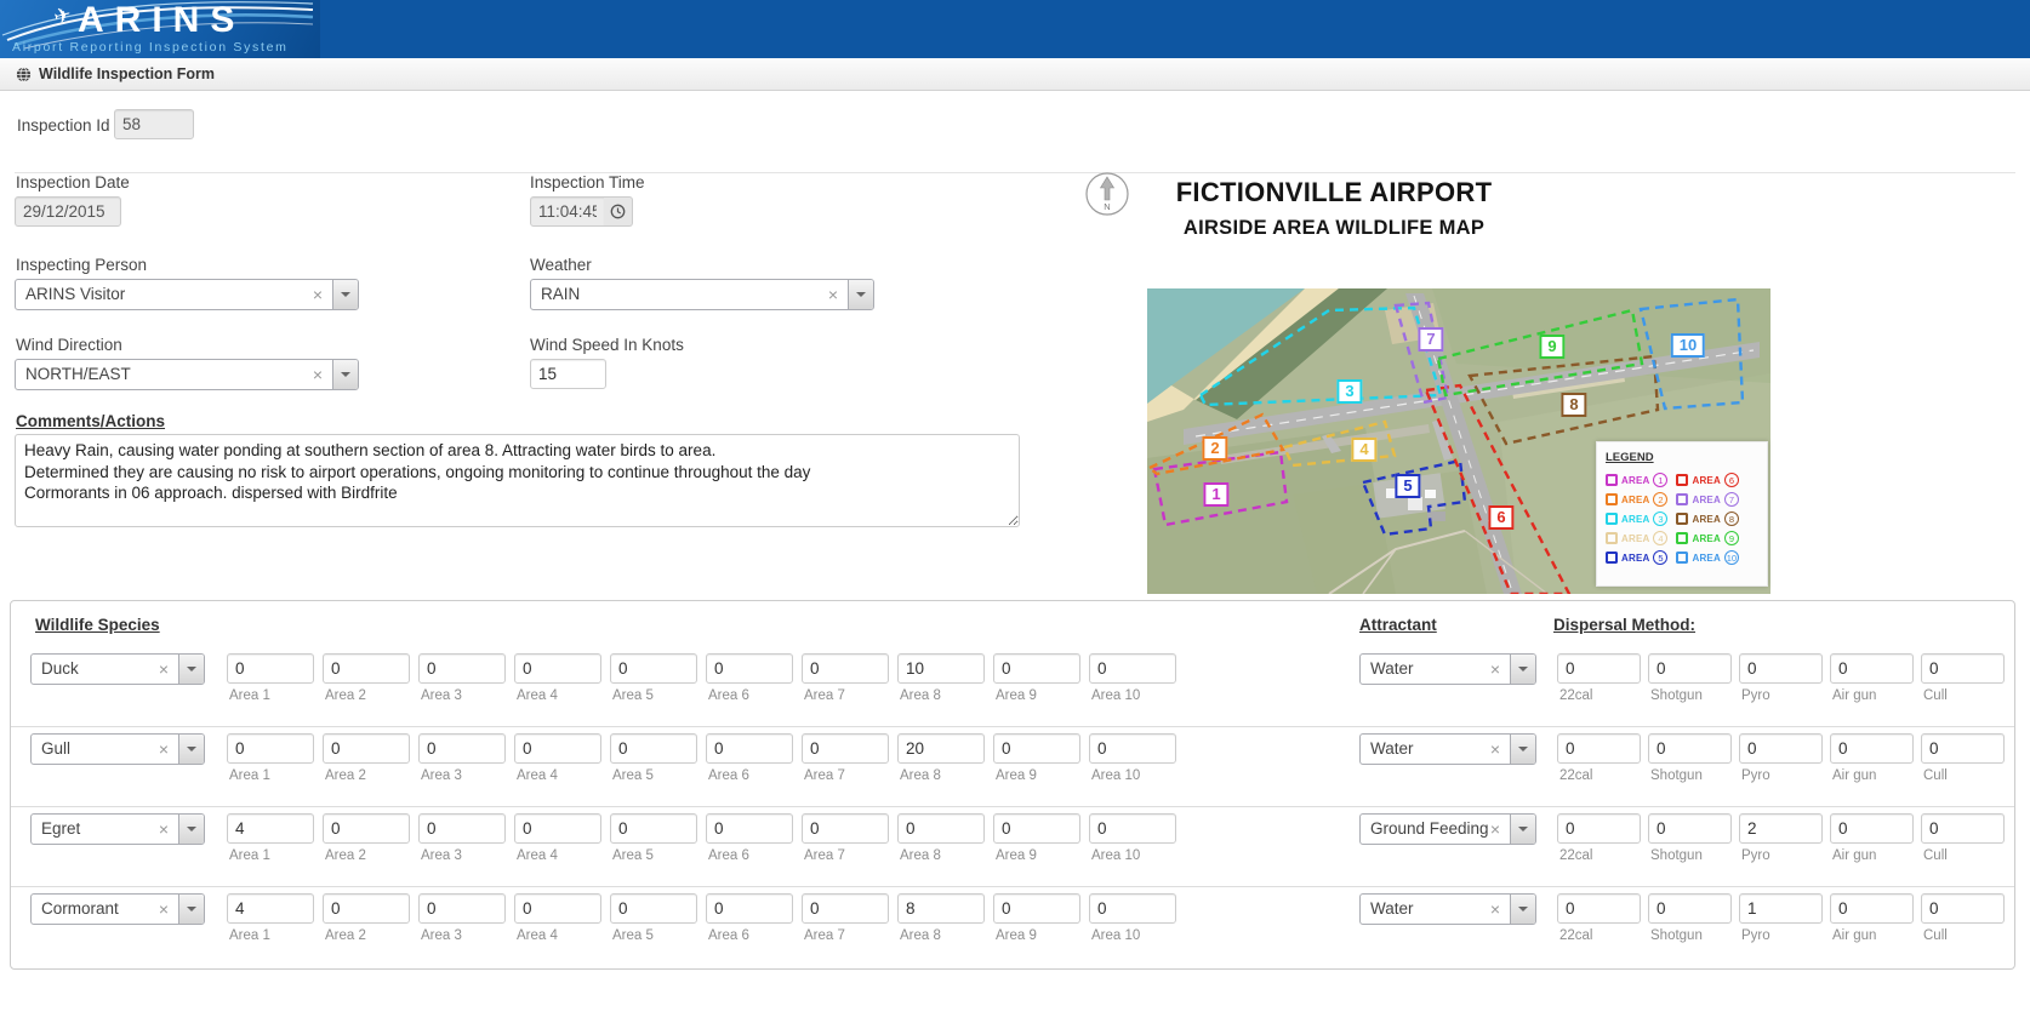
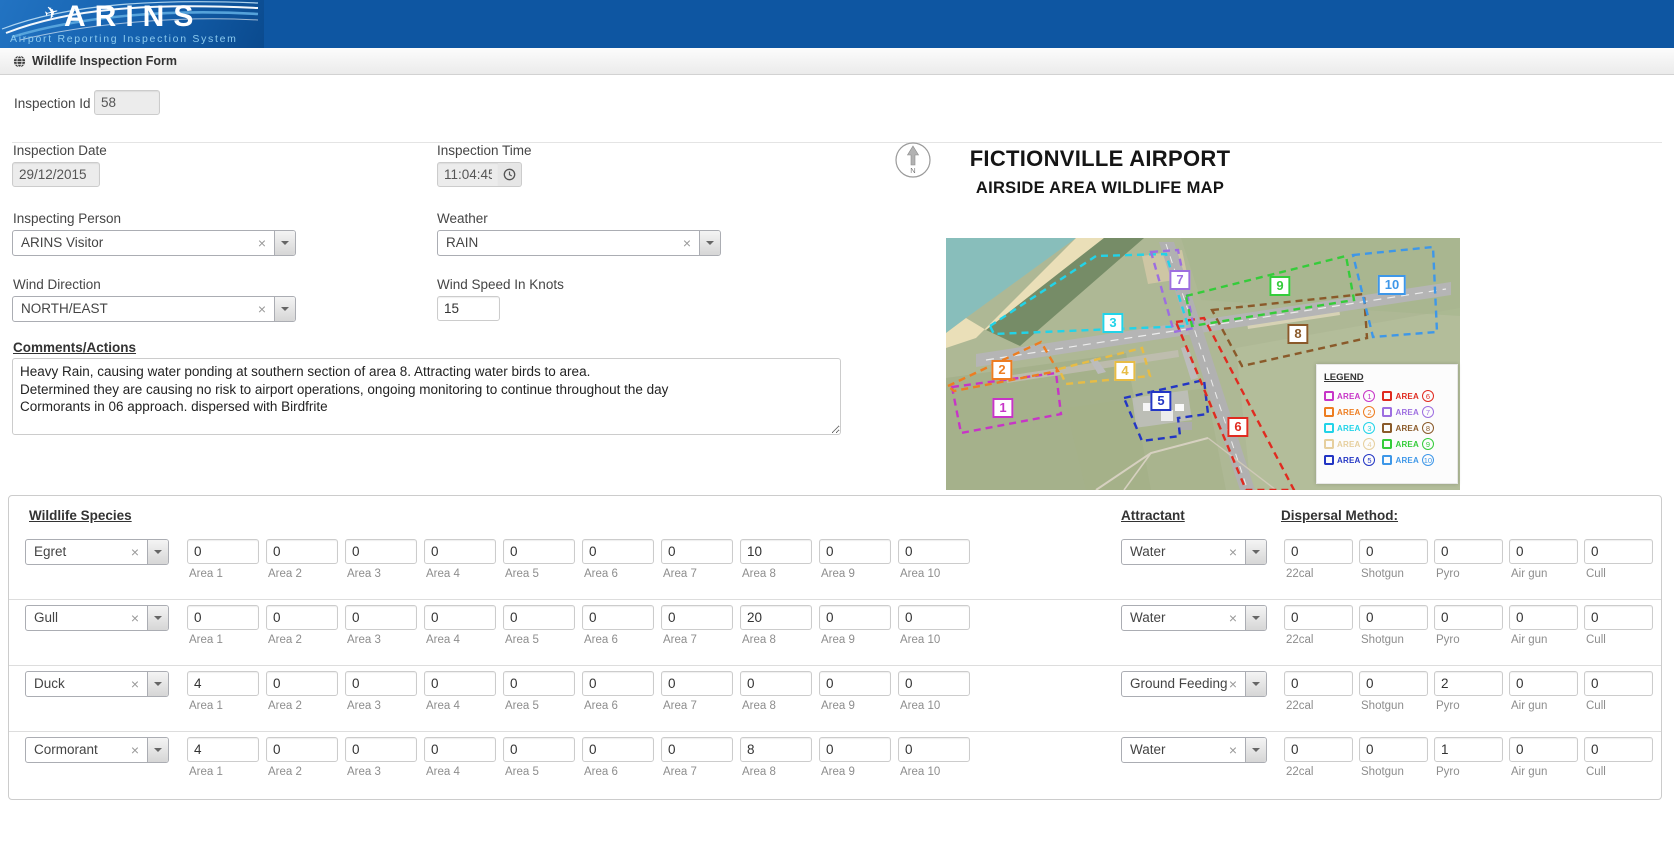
  ARINS
  Airport Reporting Inspection System
  Wildlife Inspection Form
  Inspection Id
  58
  Inspection Date
  29/12/2015
  Inspection Time
  11:04:45
  Inspecting Person
  ARINS Visitor
  ×
  Weather
  RAIN
  ×
  Wind Direction
  NORTH/EAST
  ×
  Wind Speed In Knots
  15
  Comments/Actions
  Heavy Rain, causing water ponding at southern section of area 8. Attracting water birds to area.
  Determined they are causing no risk to airport operations, ongoing monitoring to continue throughout the day
  Cormorants in 06 approach. dispersed with Birdfrite
  N
  FICTIONVILLE AIRPORT
  AIRSIDE AREA WILDLIFE MAP
  1
  2
  3
  4
  5
  6
  7
  8
  9
  10
  LEGEND
  AREA
  1
  AREA
  2
  AREA
  3
  AREA
  4
  AREA
  5
  AREA
  6
  AREA
  7
  AREA
  8
  AREA
  9
  AREA
  10
  Wildlife Species
  Attractant
  Dispersal Method:
- Duck
+ Egret
  ×
  Water
  ×
  0
  Area 1
  0
  Area 2
  0
  Area 3
  0
  Area 4
  0
  Area 5
  0
  Area 6
  0
  Area 7
  10
  Area 8
  0
  Area 9
  0
  Area 10
  0
  22cal
  0
  Shotgun
  0
  Pyro
  0
  Air gun
  0
  Cull
  Gull
  ×
  Water
  ×
  0
  Area 1
  0
  Area 2
  0
  Area 3
  0
  Area 4
  0
  Area 5
  0
  Area 6
  0
  Area 7
  20
  Area 8
  0
  Area 9
  0
  Area 10
  0
  22cal
  0
  Shotgun
  0
  Pyro
  0
  Air gun
  0
  Cull
- Egret
+ Duck
  ×
  Ground Feeding
  ×
  4
  Area 1
  0
  Area 2
  0
  Area 3
  0
  Area 4
  0
  Area 5
  0
  Area 6
  0
  Area 7
  0
  Area 8
  0
  Area 9
  0
  Area 10
  0
  22cal
  0
  Shotgun
  2
  Pyro
  0
  Air gun
  0
  Cull
  Cormorant
  ×
  Water
  ×
  4
  Area 1
  0
  Area 2
  0
  Area 3
  0
  Area 4
  0
  Area 5
  0
  Area 6
  0
  Area 7
  8
  Area 8
  0
  Area 9
  0
  Area 10
  0
  22cal
  0
  Shotgun
  1
  Pyro
  0
  Air gun
  0
  Cull
